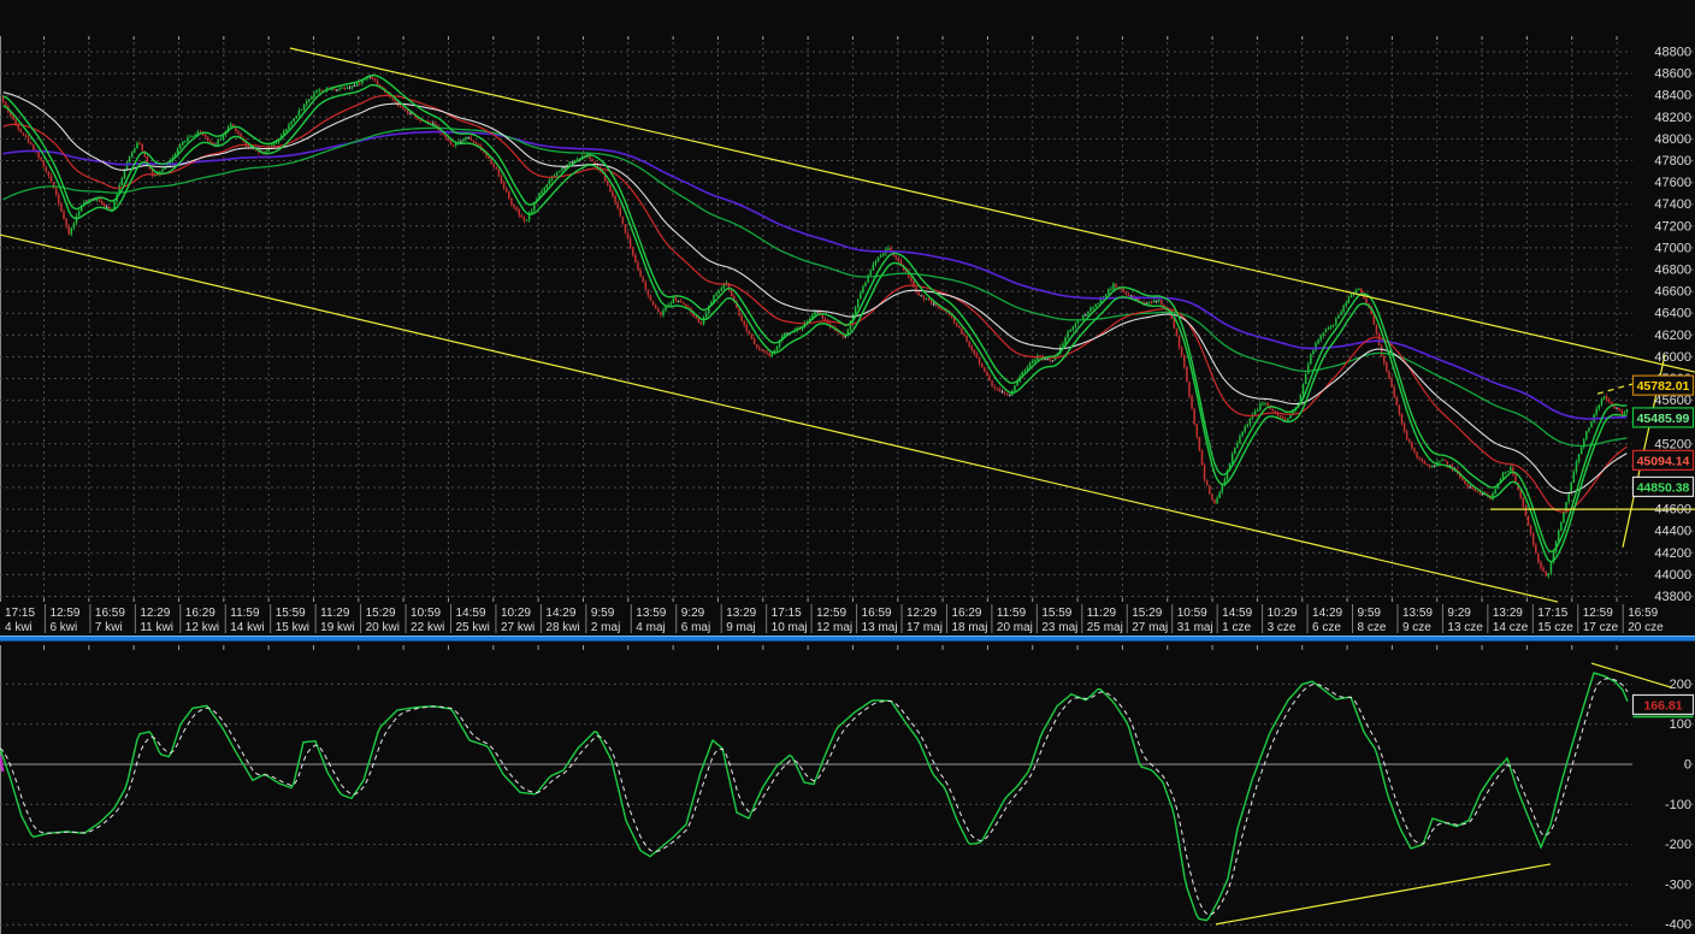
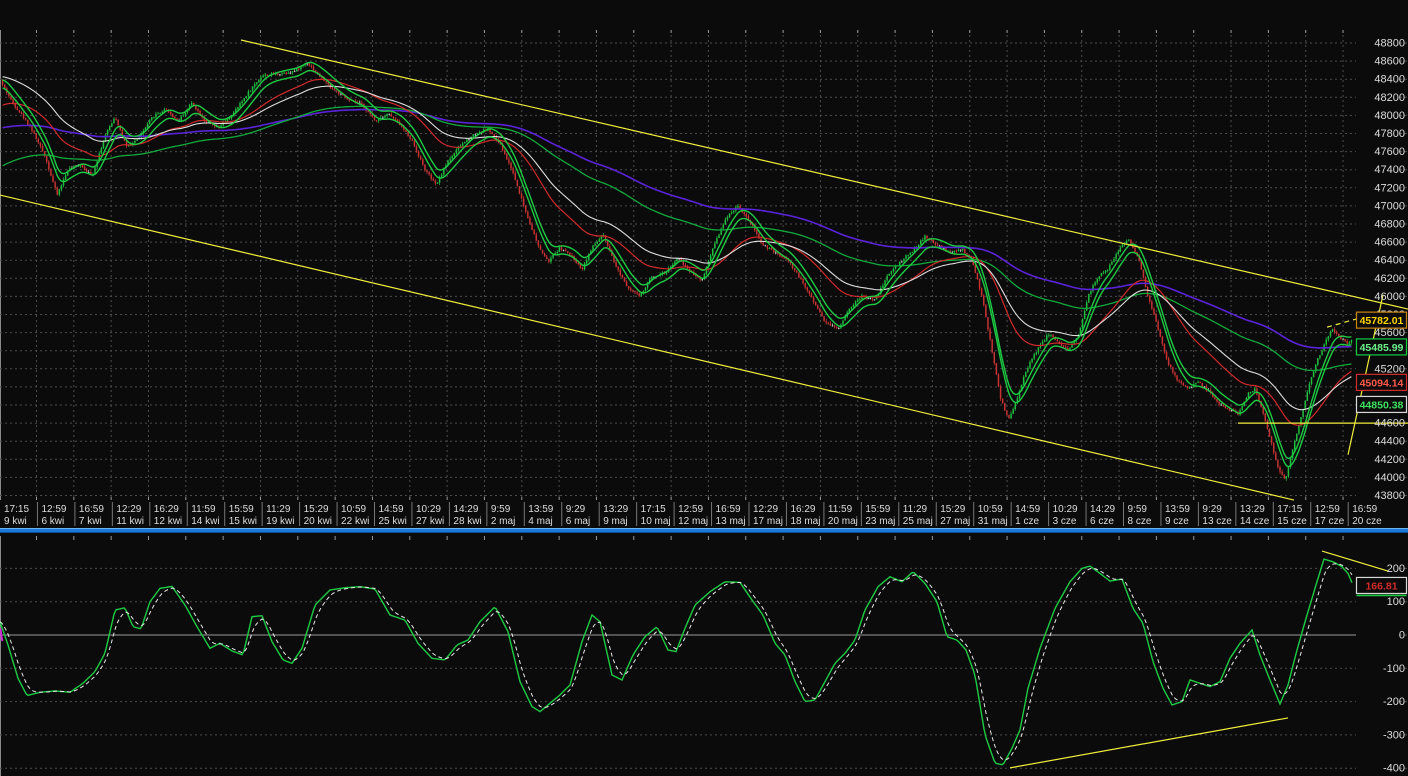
  48800
  48600
  48400
  48200
  48000
  47800
  47600
  47400
  47200
  47000
  46800
  46600
  46400
  46200
  46000
  45600
  45200
  44600
  44400
  44200
  44000
  43800
  17:15
- 4 kwi
+ 9 kwi
  12:59
  6 kwi
  16:59
  7 kwi
  12:29
  11 kwi
  16:29
  12 kwi
  11:59
  14 kwi
  15:59
  15 kwi
  11:29
  19 kwi
  15:29
  20 kwi
  10:59
  22 kwi
  14:59
  25 kwi
  10:29
  27 kwi
  14:29
  28 kwi
  9:59
  2 maj
  13:59
  4 maj
  9:29
  6 maj
  13:29
  9 maj
  17:15
  10 maj
  12:59
  12 maj
  16:59
  13 maj
  12:29
  17 maj
  16:29
  18 maj
  11:59
  20 maj
  15:59
  23 maj
  11:29
  25 maj
  15:29
  27 maj
  10:59
  31 maj
  14:59
  1 cze
  10:29
  3 cze
  14:29
  6 cze
  9:59
  8 cze
  13:59
  9 cze
  9:29
  13 cze
  13:29
  14 cze
  17:15
  15 cze
  12:59
  17 cze
  16:59
  20 cze
  200
  100
  0
  -100
  -200
  -300
  -400
  45782.01
  45485.99
  45094.14
  44850.38
  166.81
